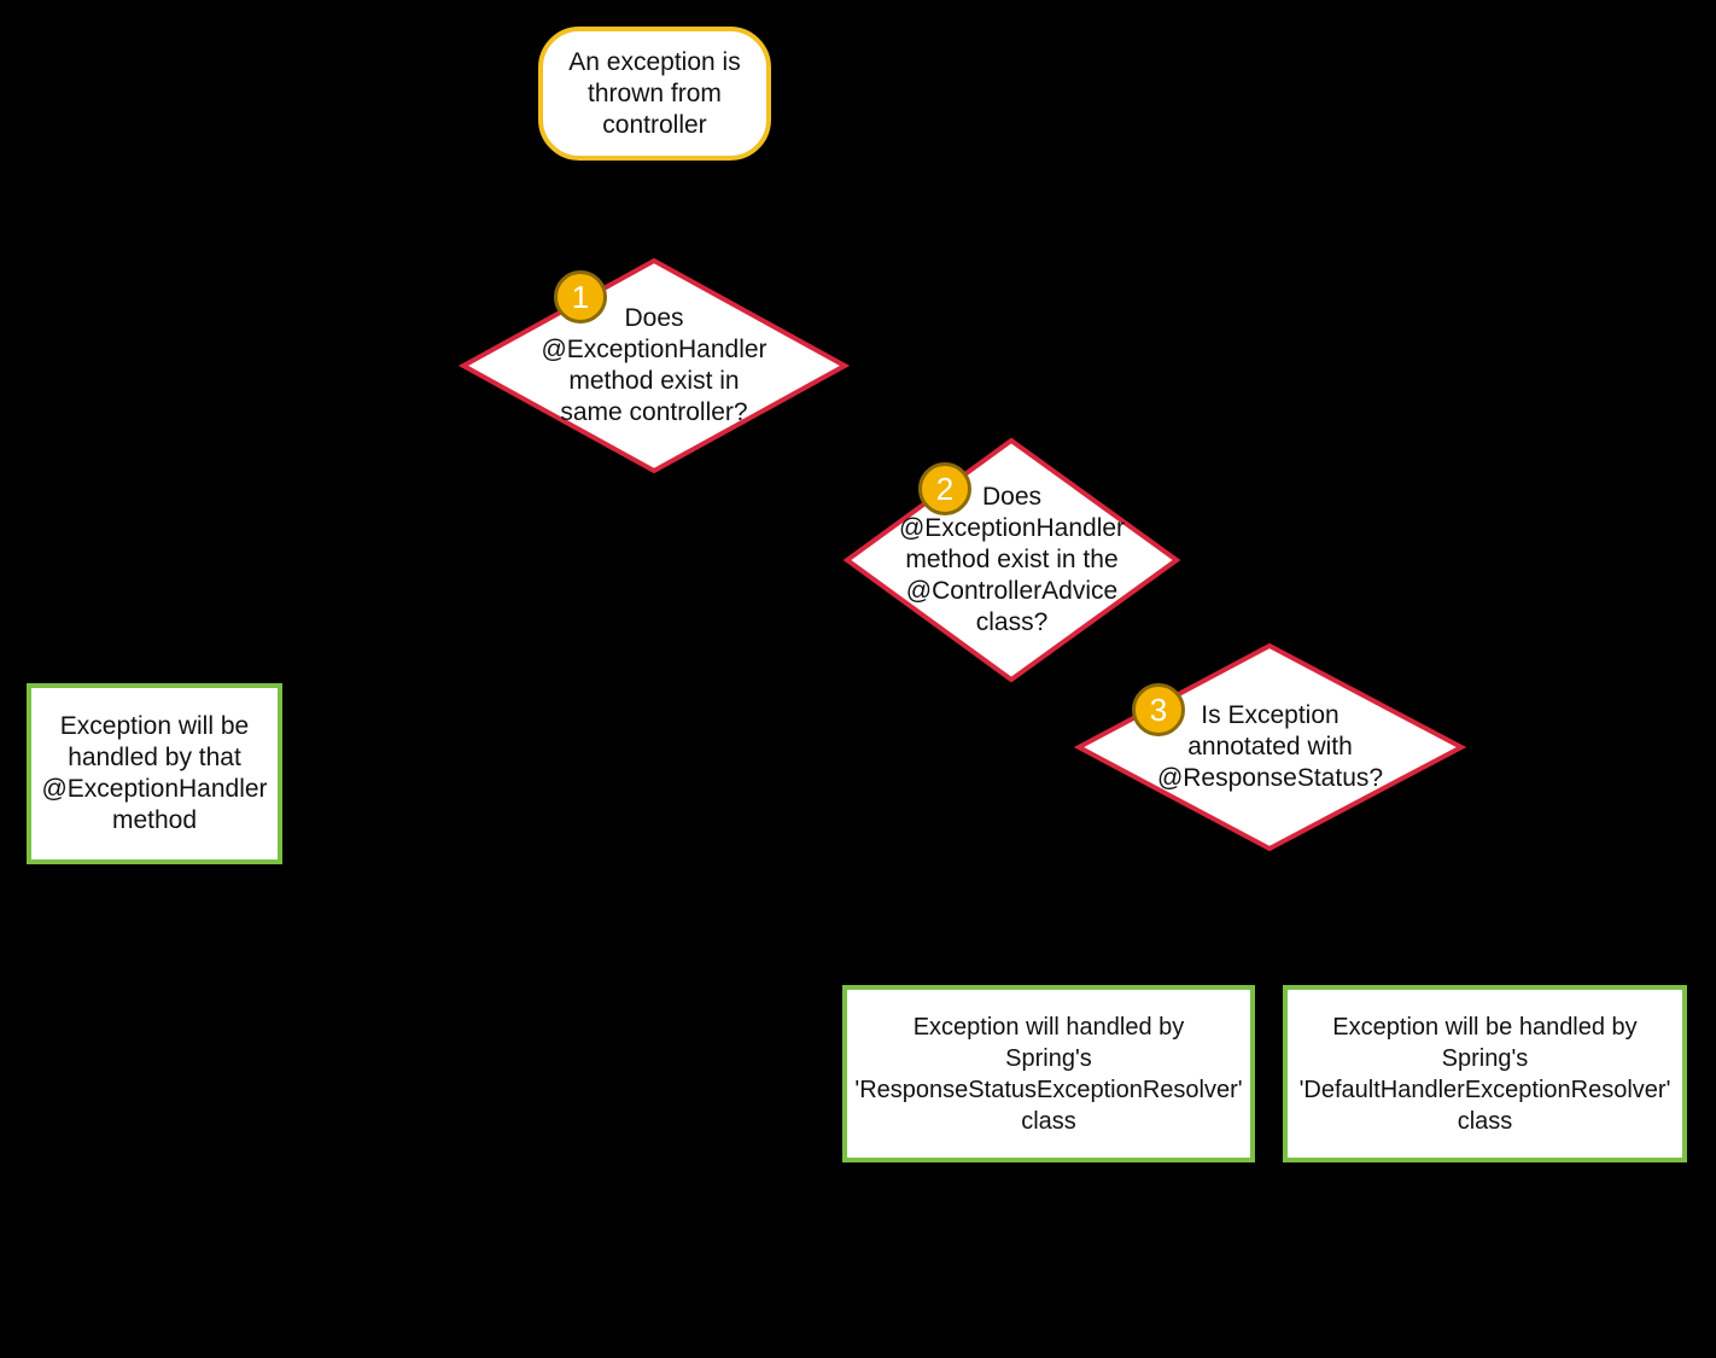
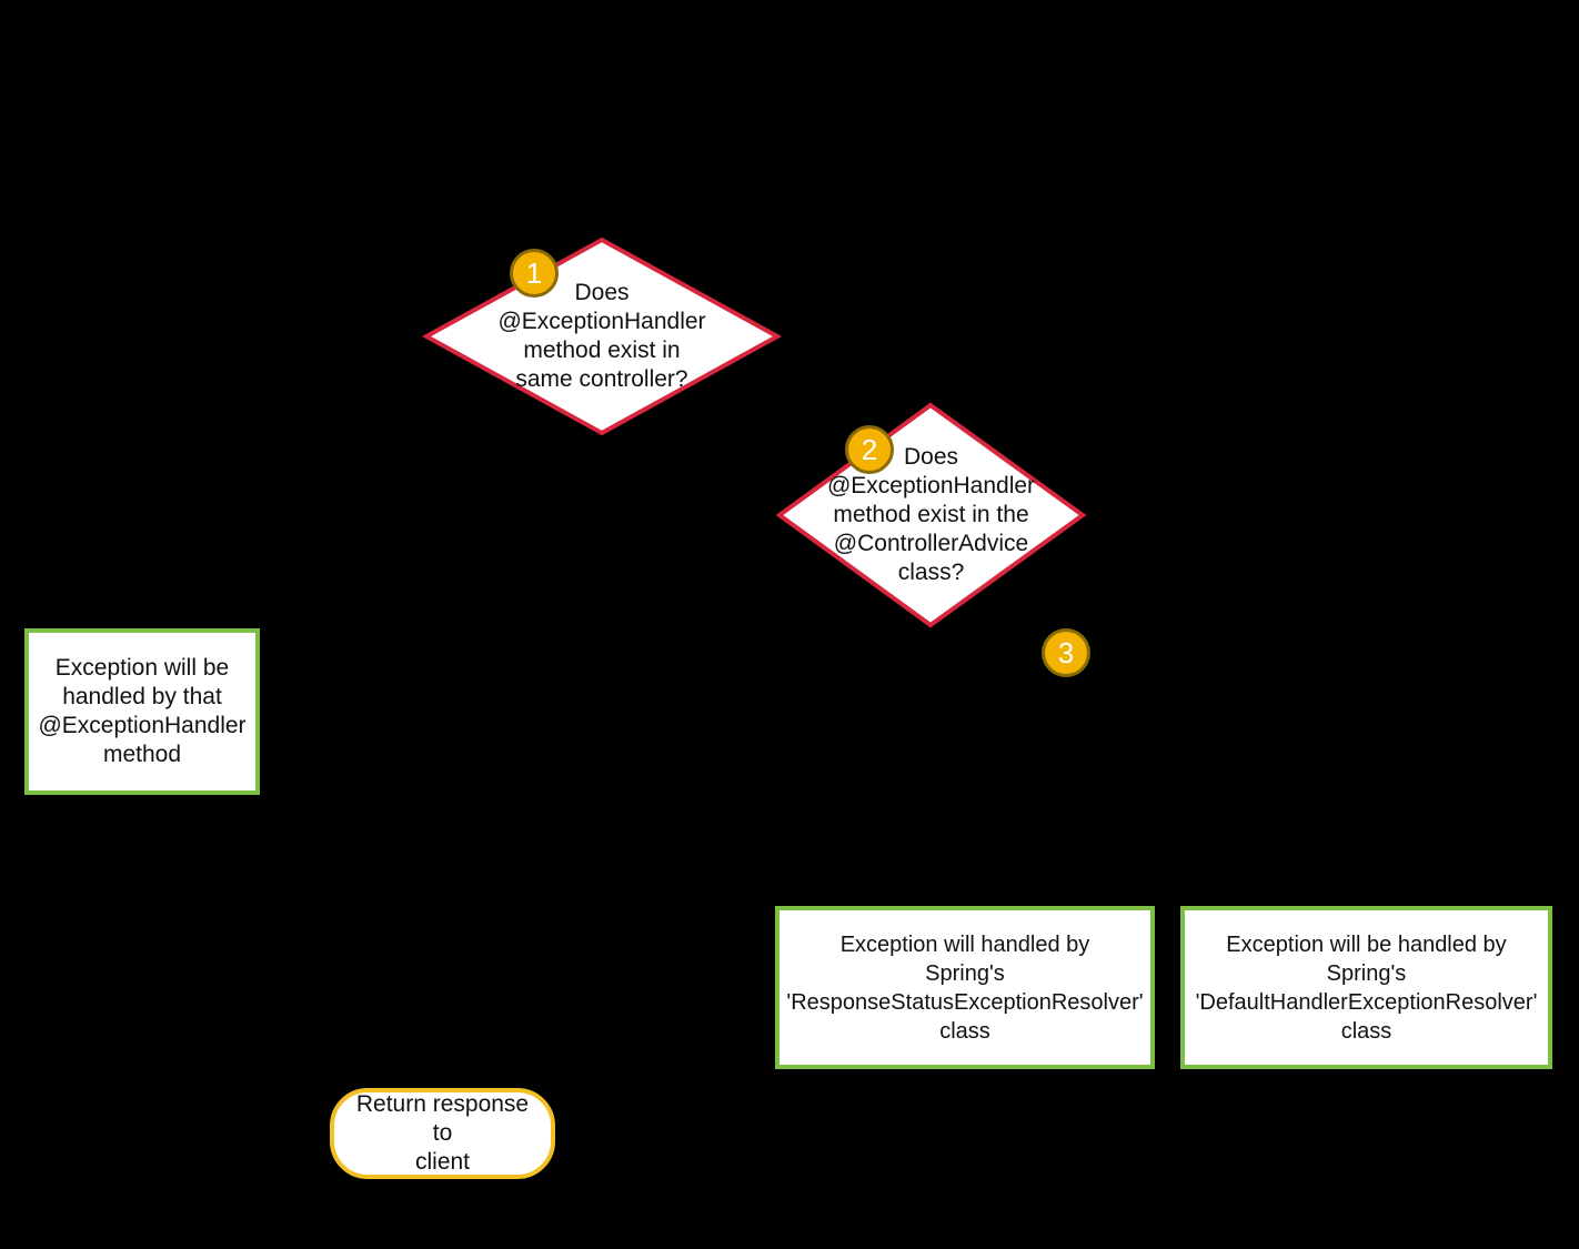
- An exception is
- thrown from
- controller
  Does
  @ExceptionHandler
  method exist in
  same controller?
  1
  Does
  @ExceptionHandler
  method exist in the
  @ControllerAdvice
  class?
  2
- Is Exception
- annotated with
- @ResponseStatus?
  3
  Exception will be
  handled by that
  @ExceptionHandler
  method
  Exception will handled by
  Spring's
  'ResponseStatusExceptionResolver'
  class
  Exception will be handled by
  Spring's
  'DefaultHandlerExceptionResolver'
  class
+ Return response to
+ client
